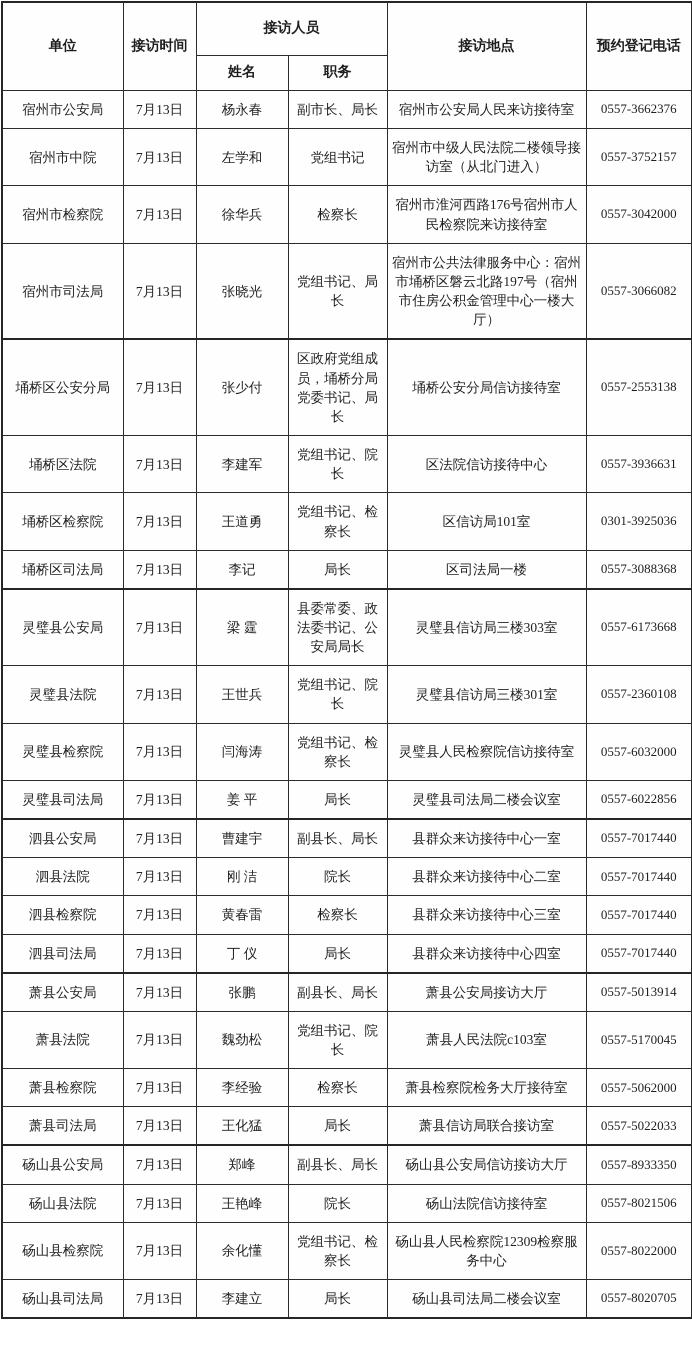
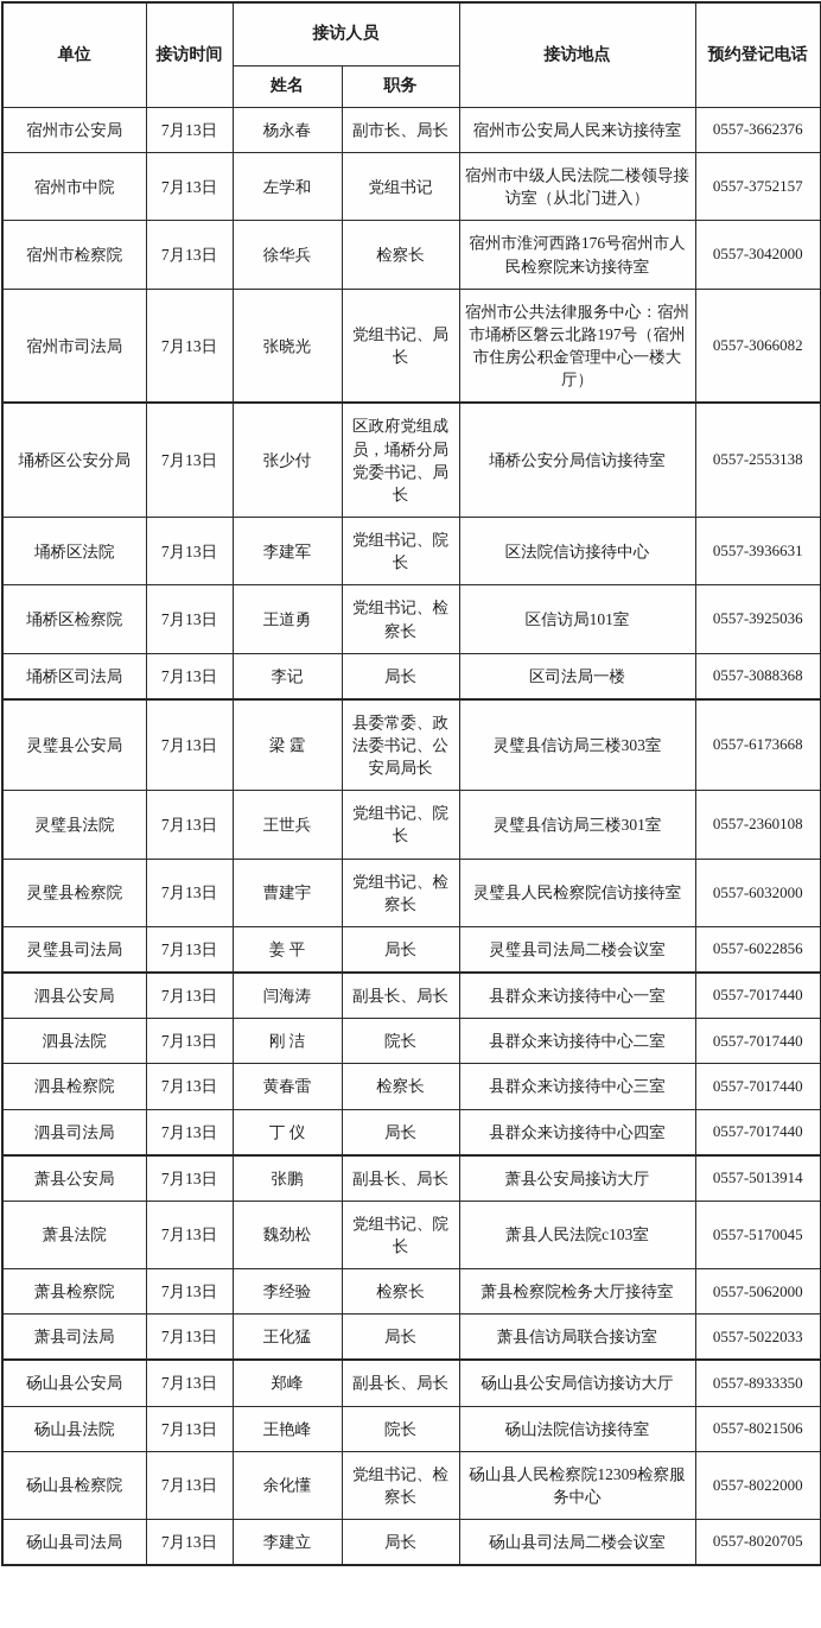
  单位	接访时间	接访人员	接访地点	预约登记电话
  姓名	职务
  宿州市公安局	7月13日	杨永春	副市长、局长	宿州市公安局人民来访接待室	0557-3662376
  宿州市中院	7月13日	左学和	党组书记	宿州市中级人民法院二楼领导接访室（从北门进入）	0557-3752157
  宿州市检察院	7月13日	徐华兵	检察长	宿州市淮河西路176号宿州市人民检察院来访接待室	0557-3042000
  宿州市司法局	7月13日	张晓光	党组书记、局长	宿州市公共法律服务中心：宿州市埇桥区磐云北路197号（宿州市住房公积金管理中心一楼大厅）	0557-3066082
  埇桥区公安分局	7月13日	张少付	区政府党组成员，埇桥分局党委书记、局长	埇桥公安分局信访接待室	0557-2553138
  埇桥区法院	7月13日	李建军	党组书记、院长	区法院信访接待中心	0557-3936631
- 埇桥区检察院	7月13日	王道勇	党组书记、检察长	区信访局101室	0301-3925036
+ 埇桥区检察院	7月13日	王道勇	党组书记、检察长	区信访局101室	0557-3925036
  埇桥区司法局	7月13日	李记	局长	区司法局一楼	0557-3088368
  灵璧县公安局	7月13日	梁 霆	县委常委、政法委书记、公安局局长	灵璧县信访局三楼303室	0557-6173668
  灵璧县法院	7月13日	王世兵	党组书记、院长	灵璧县信访局三楼301室	0557-2360108
- 灵璧县检察院	7月13日	闫海涛	党组书记、检察长	灵璧县人民检察院信访接待室	0557-6032000
+ 灵璧县检察院	7月13日	曹建宇	党组书记、检察长	灵璧县人民检察院信访接待室	0557-6032000
  灵璧县司法局	7月13日	姜 平	局长	灵璧县司法局二楼会议室	0557-6022856
- 泗县公安局	7月13日	曹建宇	副县长、局长	县群众来访接待中心一室	0557-7017440
+ 泗县公安局	7月13日	闫海涛	副县长、局长	县群众来访接待中心一室	0557-7017440
  泗县法院	7月13日	刚 洁	院长	县群众来访接待中心二室	0557-7017440
  泗县检察院	7月13日	黄春雷	检察长	县群众来访接待中心三室	0557-7017440
  泗县司法局	7月13日	丁 仪	局长	县群众来访接待中心四室	0557-7017440
  萧县公安局	7月13日	张鹏	副县长、局长	萧县公安局接访大厅	0557-5013914
  萧县法院	7月13日	魏劲松	党组书记、院长	萧县人民法院c103室	0557-5170045
  萧县检察院	7月13日	李经验	检察长	萧县检察院检务大厅接待室	0557-5062000
  萧县司法局	7月13日	王化猛	局长	萧县信访局联合接访室	0557-5022033
  砀山县公安局	7月13日	郑峰	副县长、局长	砀山县公安局信访接访大厅	0557-8933350
  砀山县法院	7月13日	王艳峰	院长	砀山法院信访接待室	0557-8021506
  砀山县检察院	7月13日	余化懂	党组书记、检察长	砀山县人民检察院12309检察服务中心	0557-8022000
  砀山县司法局	7月13日	李建立	局长	砀山县司法局二楼会议室	0557-8020705
